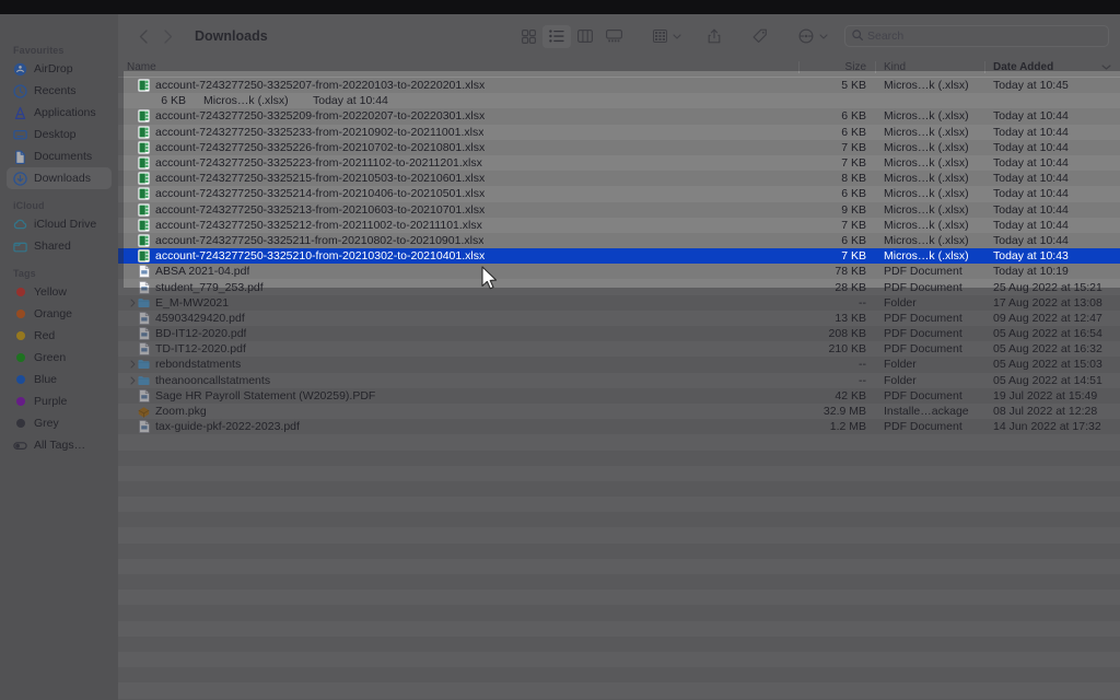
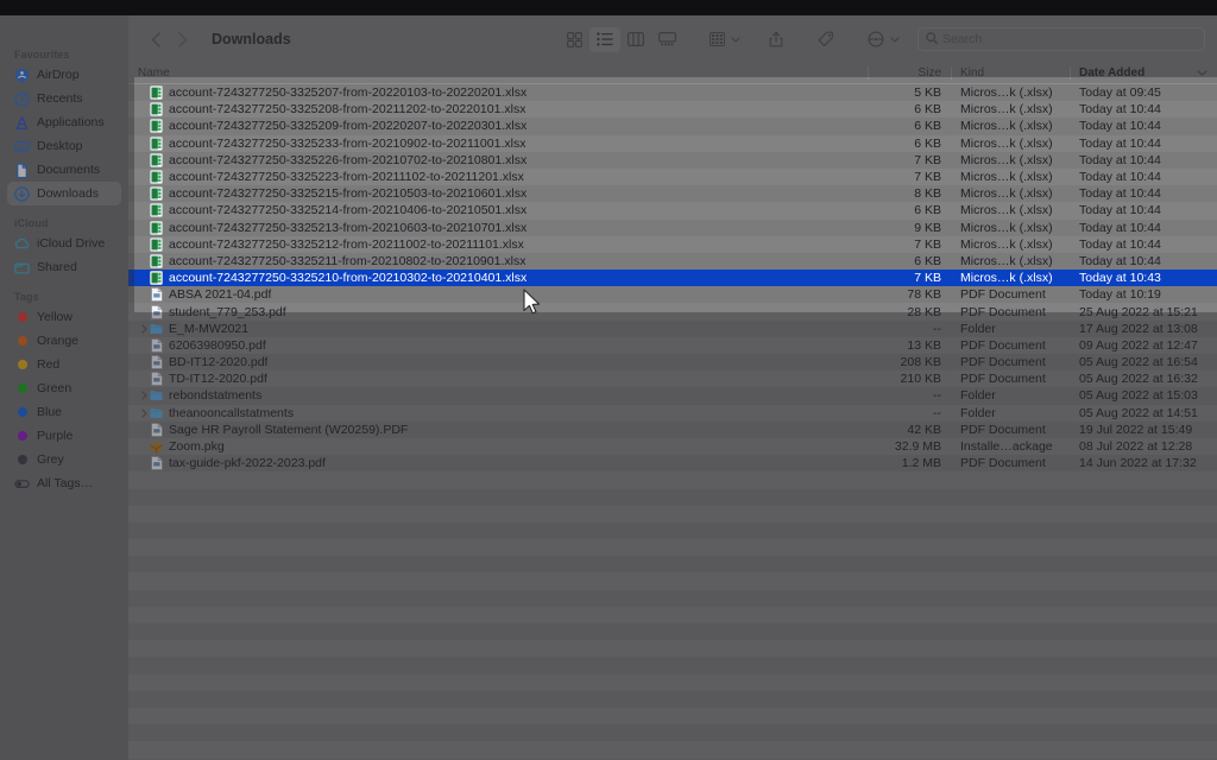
  AirDrop
  Recents
  Applications
  Desktop
  Documents
  Downloads
  iCloud Drive
  Shared
  Yellow
  Orange
  Red
  Green
  Blue
  Purple
  Grey
  All Tags…
  Downloads
  Name
  Size
  Kind
  Date Added
  account-7243277250-3325207-from-20220103-to-20220201.xlsx
  5 KB
  Micros…k (.xlsx)
- Today at 10:45
+ Today at 09:45
+ account-7243277250-3325208-from-20211202-to-20220101.xlsx
  6 KB
  Micros…k (.xlsx)
  Today at 10:44
  account-7243277250-3325209-from-20220207-to-20220301.xlsx
  6 KB
  Micros…k (.xlsx)
  Today at 10:44
  account-7243277250-3325233-from-20210902-to-20211001.xlsx
  6 KB
  Micros…k (.xlsx)
  Today at 10:44
  account-7243277250-3325226-from-20210702-to-20210801.xlsx
  7 KB
  Micros…k (.xlsx)
  Today at 10:44
  account-7243277250-3325223-from-20211102-to-20211201.xlsx
  7 KB
  Micros…k (.xlsx)
  Today at 10:44
  account-7243277250-3325215-from-20210503-to-20210601.xlsx
  8 KB
  Micros…k (.xlsx)
  Today at 10:44
  account-7243277250-3325214-from-20210406-to-20210501.xlsx
  6 KB
  Micros…k (.xlsx)
  Today at 10:44
  account-7243277250-3325213-from-20210603-to-20210701.xlsx
  9 KB
  Micros…k (.xlsx)
  Today at 10:44
  account-7243277250-3325212-from-20211002-to-20211101.xlsx
  7 KB
  Micros…k (.xlsx)
  Today at 10:44
  account-7243277250-3325211-from-20210802-to-20210901.xlsx
  6 KB
  Micros…k (.xlsx)
  Today at 10:44
  account-7243277250-3325210-from-20210302-to-20210401.xlsx
  7 KB
  Micros…k (.xlsx)
  Today at 10:43
  ABSA 2021-04.pdf
  78 KB
  PDF Document
  Today at 10:19
  student_779_253.pdf
  28 KB
  PDF Document
  25 Aug 2022 at 15:21
  E_M-MW2021
  --
  Folder
  17 Aug 2022 at 13:08
- 45903429420.pdf
+ 62063980950.pdf
  13 KB
  PDF Document
  09 Aug 2022 at 12:47
  BD-IT12-2020.pdf
  208 KB
  PDF Document
  05 Aug 2022 at 16:54
  TD-IT12-2020.pdf
  210 KB
  PDF Document
  05 Aug 2022 at 16:32
  rebondstatments
  --
  Folder
  05 Aug 2022 at 15:03
  theanooncallstatments
  --
  Folder
  05 Aug 2022 at 14:51
  Sage HR Payroll Statement (W20259).PDF
  42 KB
  PDF Document
  19 Jul 2022 at 15:49
  Zoom.pkg
  32.9 MB
  Installe…ackage
  08 Jul 2022 at 12:28
  tax-guide-pkf-2022-2023.pdf
  1.2 MB
  PDF Document
  14 Jun 2022 at 17:32
